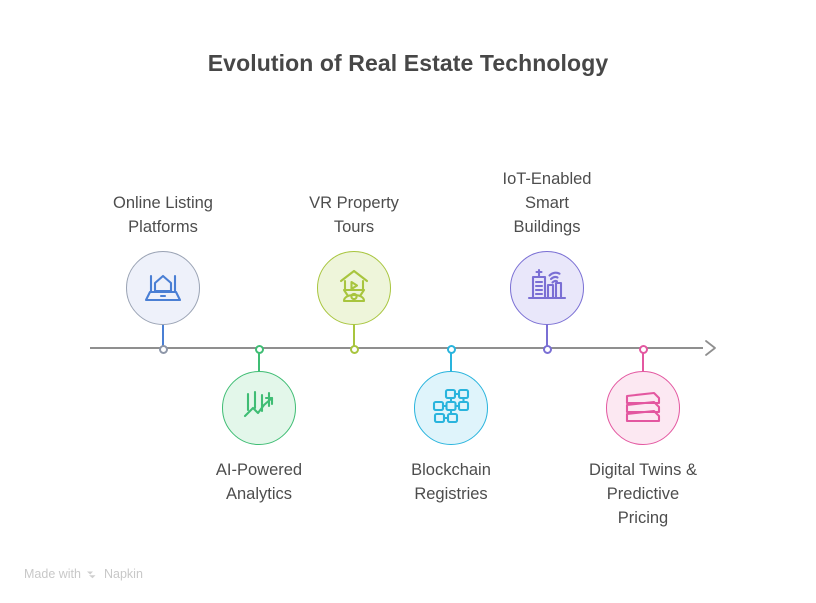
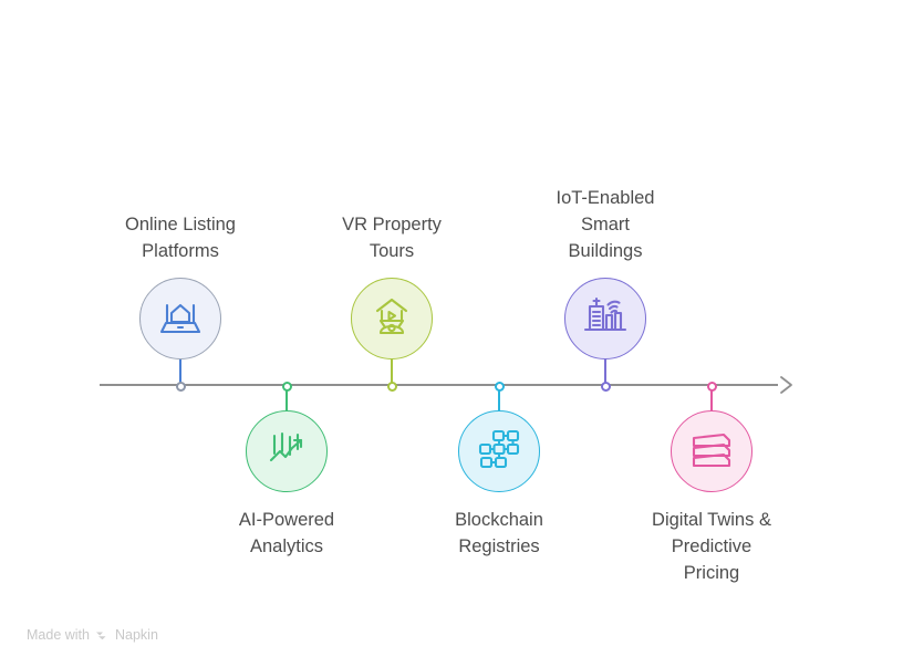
- Evolution of Real Estate Technology
  Online Listing
  Platforms
  AI-Powered
  Analytics
  VR Property
  Tours
  Blockchain
  Registries
  IoT-Enabled
  Smart
  Buildings
  Digital Twins &
  Predictive
  Pricing
  Made with
  Napkin
